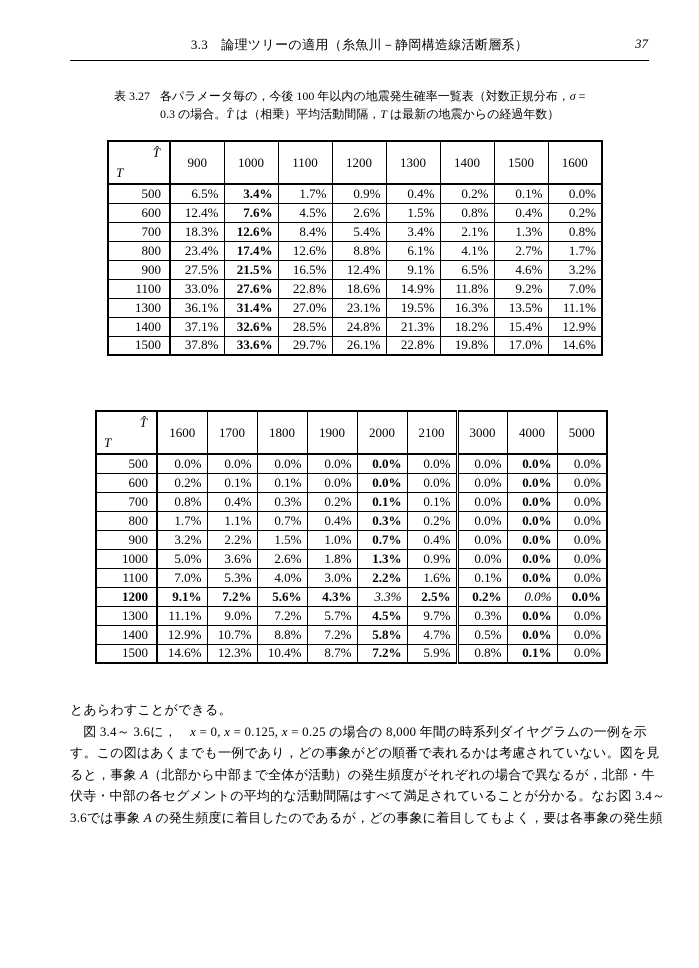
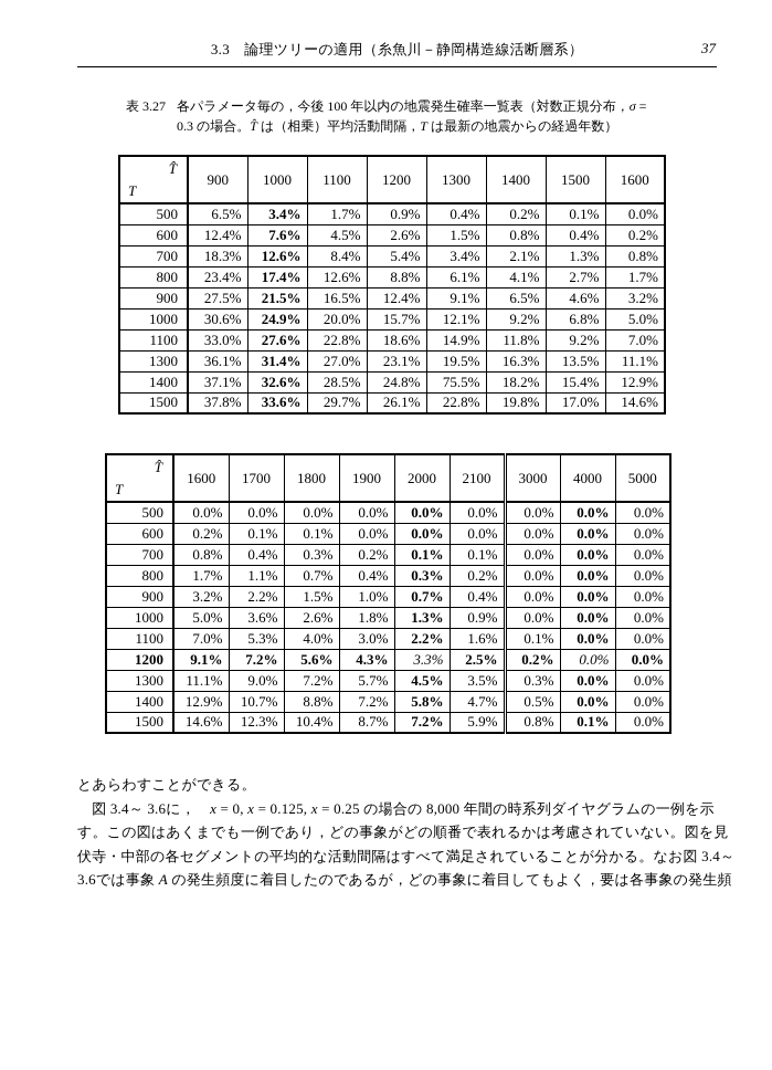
  3.3 論理ツリーの適用（糸魚川－静岡構造線活断層系）
  37
  表 3.27
  各パラメータ毎の，今後 100 年以内の地震発生確率一覧表（対数正規分布，σ =
  0.3 の場合。T̂ は（相乗）平均活動間隔，T は最新の地震からの経過年数）
  T̂T	900	1000	1100	1200	1300	1400	1500	1600
  500	6.5%	3.4%	1.7%	0.9%	0.4%	0.2%	0.1%	0.0%
  600	12.4%	7.6%	4.5%	2.6%	1.5%	0.8%	0.4%	0.2%
  700	18.3%	12.6%	8.4%	5.4%	3.4%	2.1%	1.3%	0.8%
  800	23.4%	17.4%	12.6%	8.8%	6.1%	4.1%	2.7%	1.7%
  900	27.5%	21.5%	16.5%	12.4%	9.1%	6.5%	4.6%	3.2%
+ 1000	30.6%	24.9%	20.0%	15.7%	12.1%	9.2%	6.8%	5.0%
  1100	33.0%	27.6%	22.8%	18.6%	14.9%	11.8%	9.2%	7.0%
  1300	36.1%	31.4%	27.0%	23.1%	19.5%	16.3%	13.5%	11.1%
- 1400	37.1%	32.6%	28.5%	24.8%	21.3%	18.2%	15.4%	12.9%
+ 1400	37.1%	32.6%	28.5%	24.8%	75.5%	18.2%	15.4%	12.9%
  1500	37.8%	33.6%	29.7%	26.1%	22.8%	19.8%	17.0%	14.6%
  T̂T	1600	1700	1800	1900	2000	2100	3000	4000	5000
  500	0.0%	0.0%	0.0%	0.0%	0.0%	0.0%	0.0%	0.0%	0.0%
  600	0.2%	0.1%	0.1%	0.0%	0.0%	0.0%	0.0%	0.0%	0.0%
  700	0.8%	0.4%	0.3%	0.2%	0.1%	0.1%	0.0%	0.0%	0.0%
  800	1.7%	1.1%	0.7%	0.4%	0.3%	0.2%	0.0%	0.0%	0.0%
  900	3.2%	2.2%	1.5%	1.0%	0.7%	0.4%	0.0%	0.0%	0.0%
  1000	5.0%	3.6%	2.6%	1.8%	1.3%	0.9%	0.0%	0.0%	0.0%
  1100	7.0%	5.3%	4.0%	3.0%	2.2%	1.6%	0.1%	0.0%	0.0%
  1200	9.1%	7.2%	5.6%	4.3%	3.3%	2.5%	0.2%	0.0%	0.0%
- 1300	11.1%	9.0%	7.2%	5.7%	4.5%	9.7%	0.3%	0.0%	0.0%
+ 1300	11.1%	9.0%	7.2%	5.7%	4.5%	3.5%	0.3%	0.0%	0.0%
  1400	12.9%	10.7%	8.8%	7.2%	5.8%	4.7%	0.5%	0.0%	0.0%
  1500	14.6%	12.3%	10.4%	8.7%	7.2%	5.9%	0.8%	0.1%	0.0%
  とあらわすことができる。
  図 3.4～ 3.6に， x = 0, x = 0.125, x = 0.25 の場合の 8,000 年間の時系列ダイヤグラムの一例を示
  す。この図はあくまでも一例であり，どの事象がどの順番で表れるかは考慮されていない。図を見
- ると，事象 A（北部から中部まで全体が活動）の発生頻度がそれぞれの場合で異なるが，北部・牛
  伏寺・中部の各セグメントの平均的な活動間隔はすべて満足されていることが分かる。なお図 3.4～
  3.6では事象 A の発生頻度に着目したのであるが，どの事象に着目してもよく，要は各事象の発生頻
